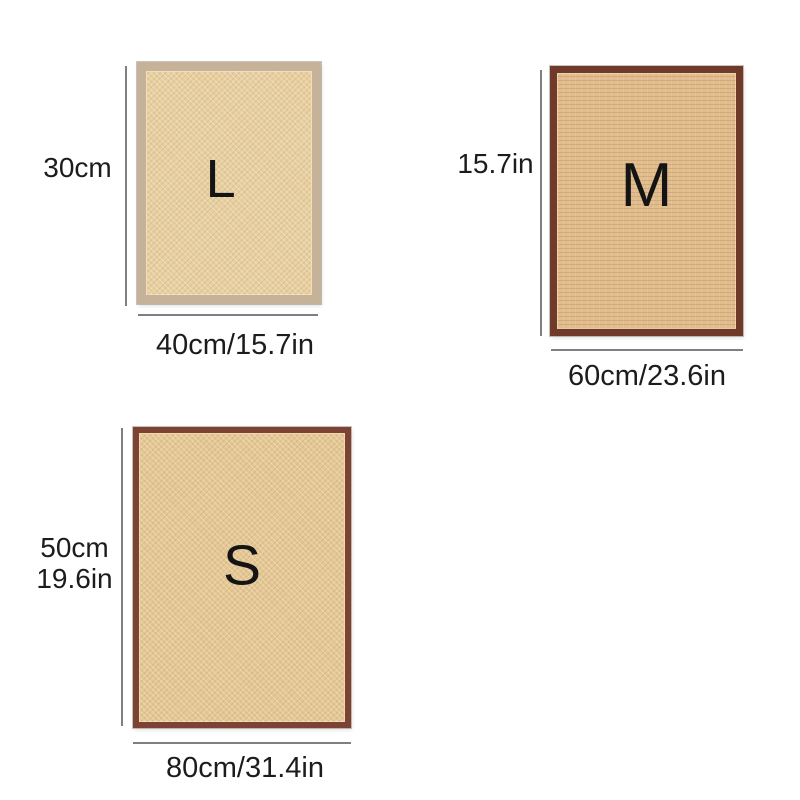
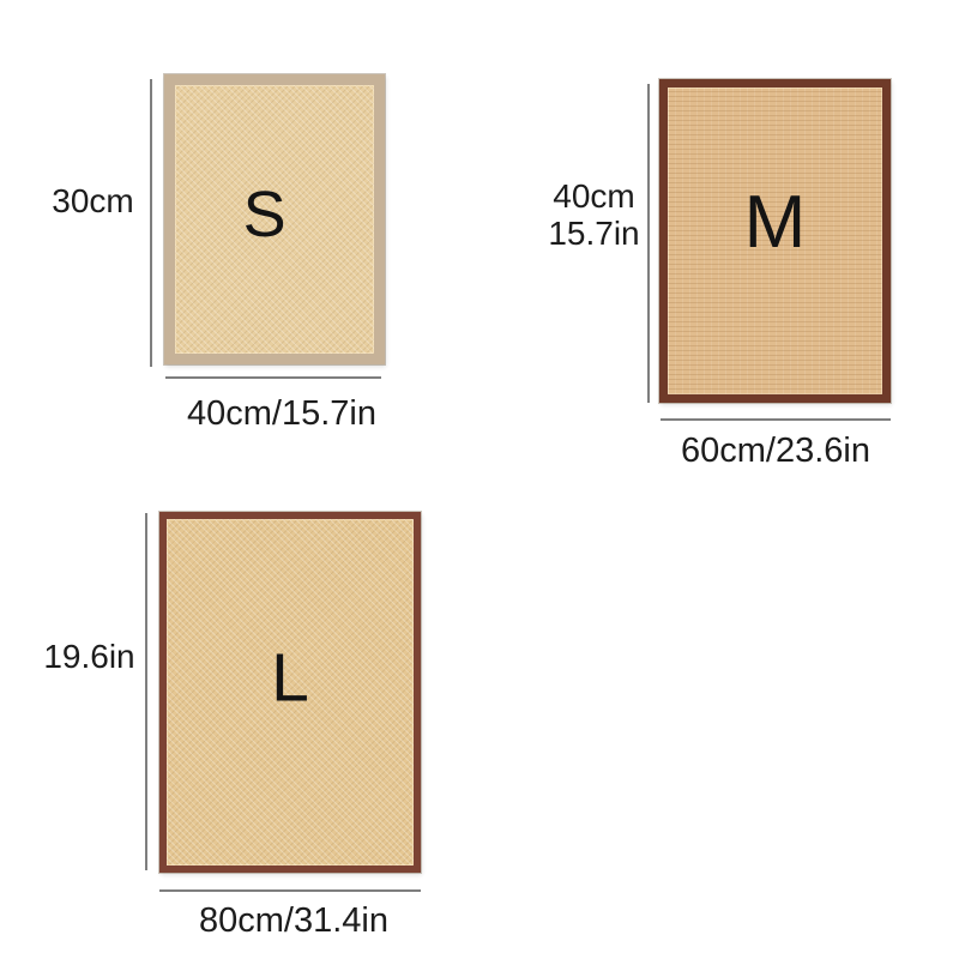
  30cm
- L
+ S
  40cm/15.7in
+ 40cm
  15.7in
  M
  60cm/23.6in
- 50cm
  19.6in
- S
+ L
  80cm/31.4in
